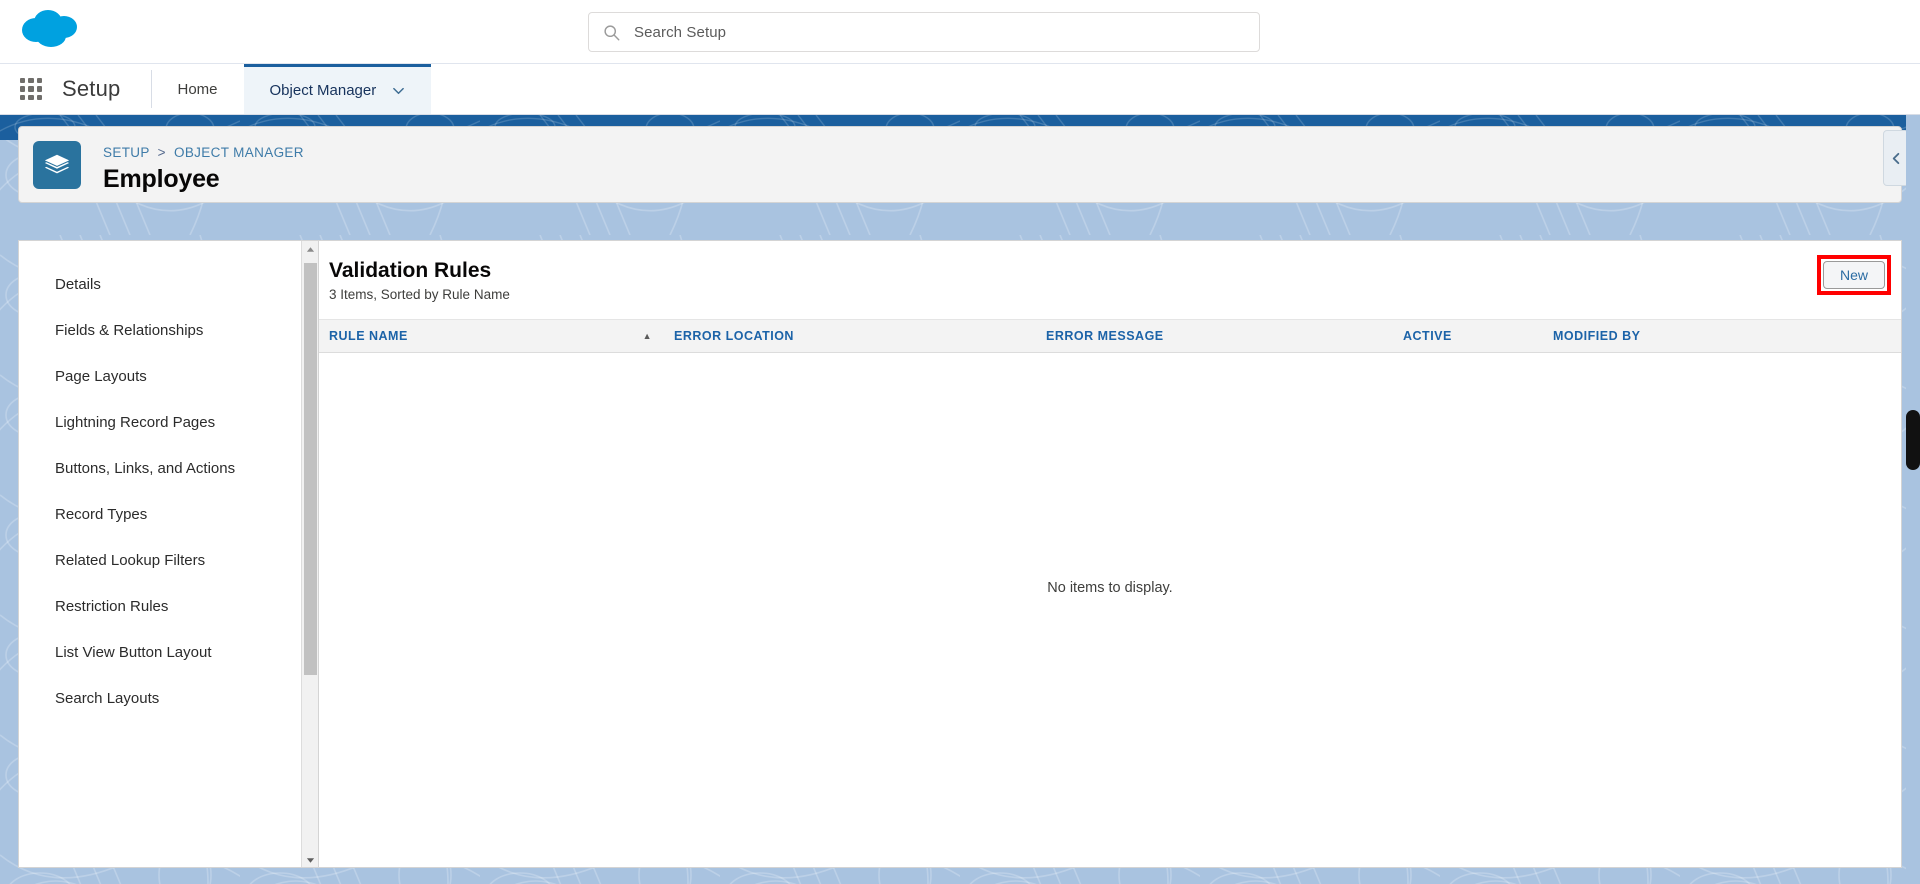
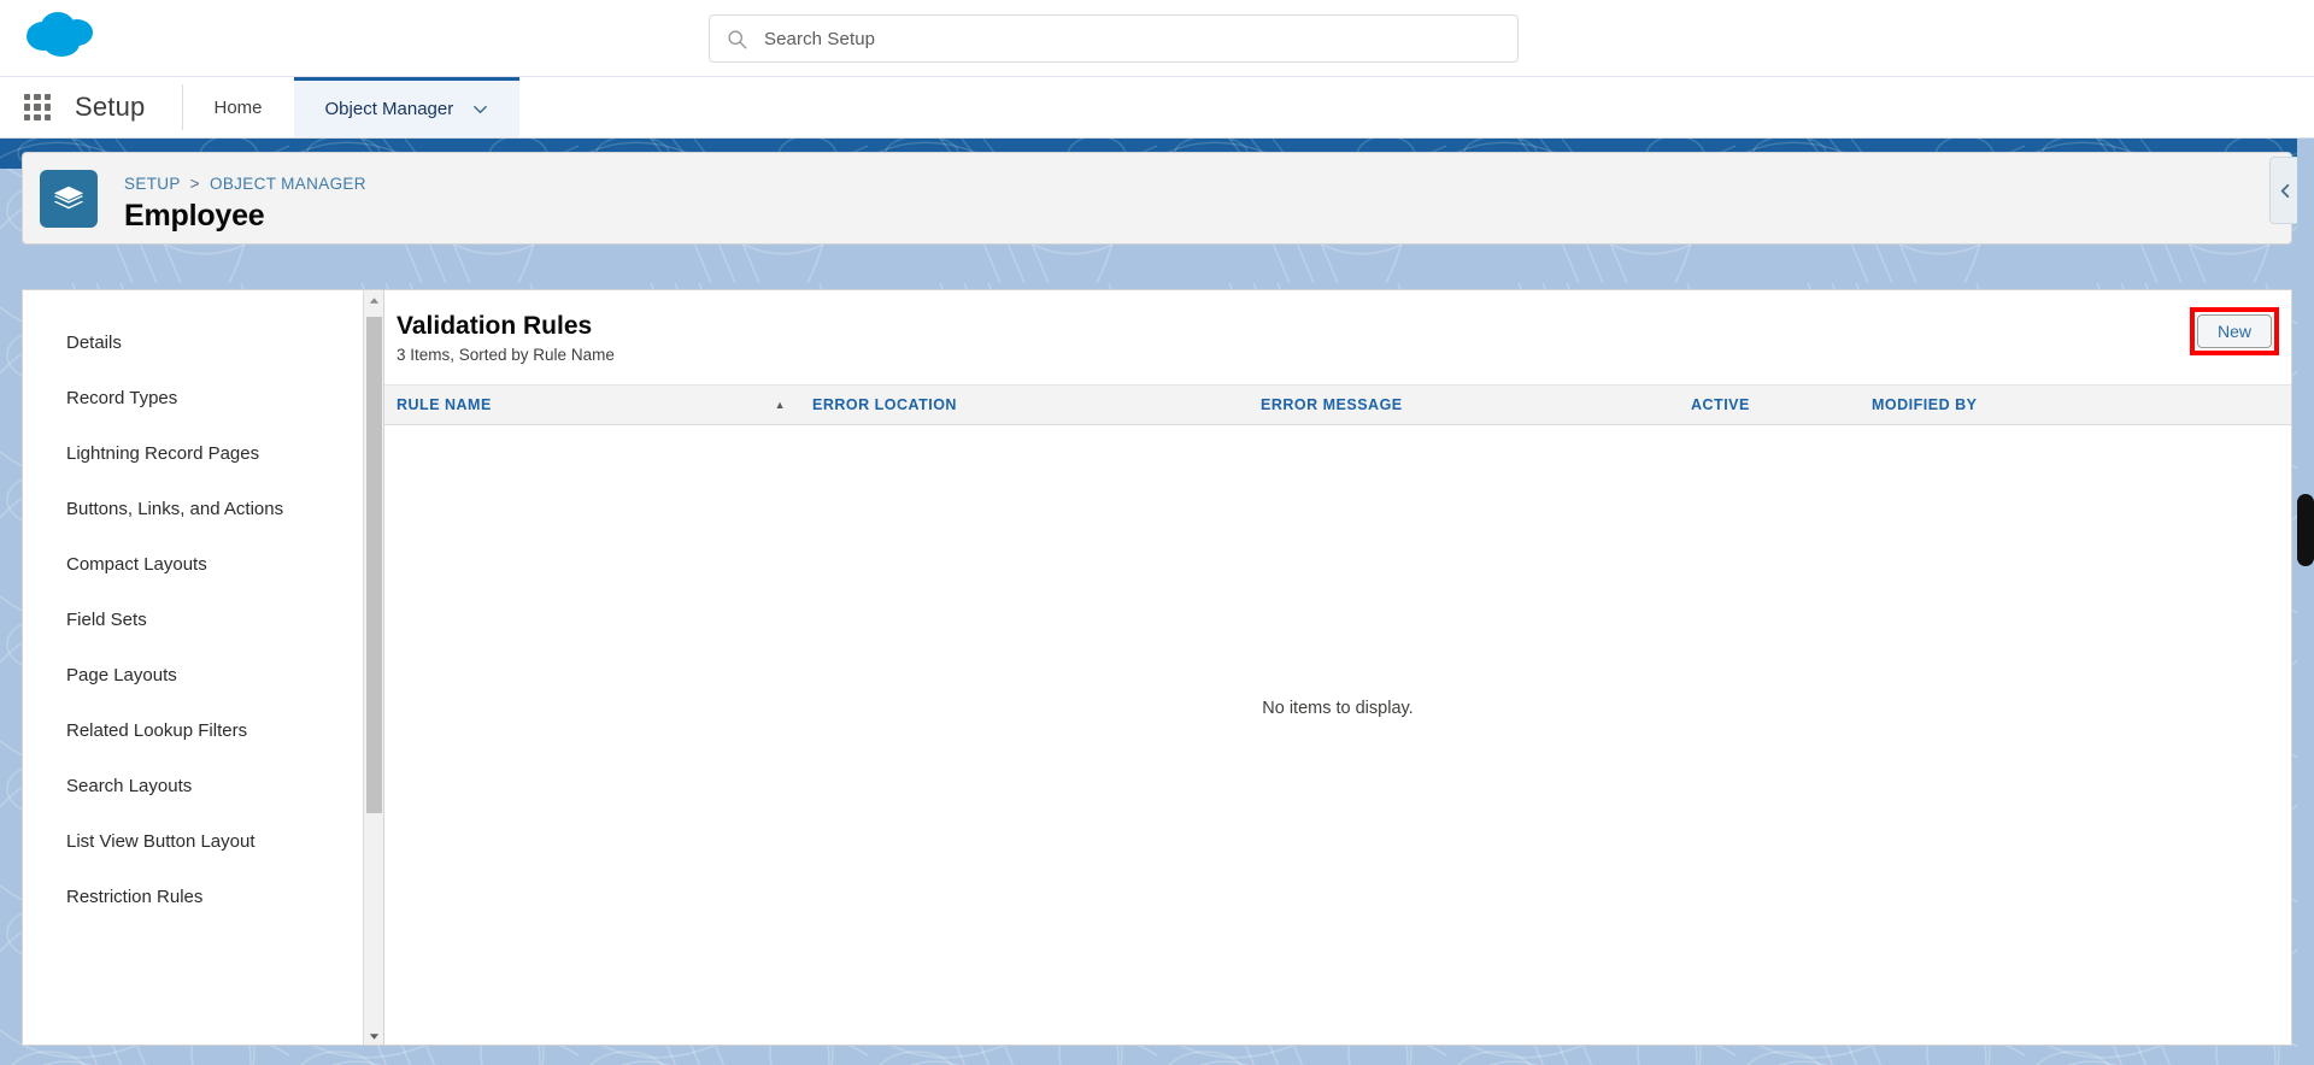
  Search Setup
  Setup
  Home
  Object Manager
  SETUP > OBJECT MANAGER
  Employee
  Details
- Fields & Relationships
- Page Layouts
+ Record Types
  Lightning Record Pages
  Buttons, Links, and Actions
+ Compact Layouts
+ Field Sets
- Record Types
+ Page Layouts
  Related Lookup Filters
- Restriction Rules
+ Search Layouts
  List View Button Layout
- Search Layouts
+ Restriction Rules
  Validation Rules
  3 Items, Sorted by Rule Name
  New
  RULE NAME
  ▲
  ERROR LOCATION
  ERROR MESSAGE
  ACTIVE
  MODIFIED BY
  No items to display.
